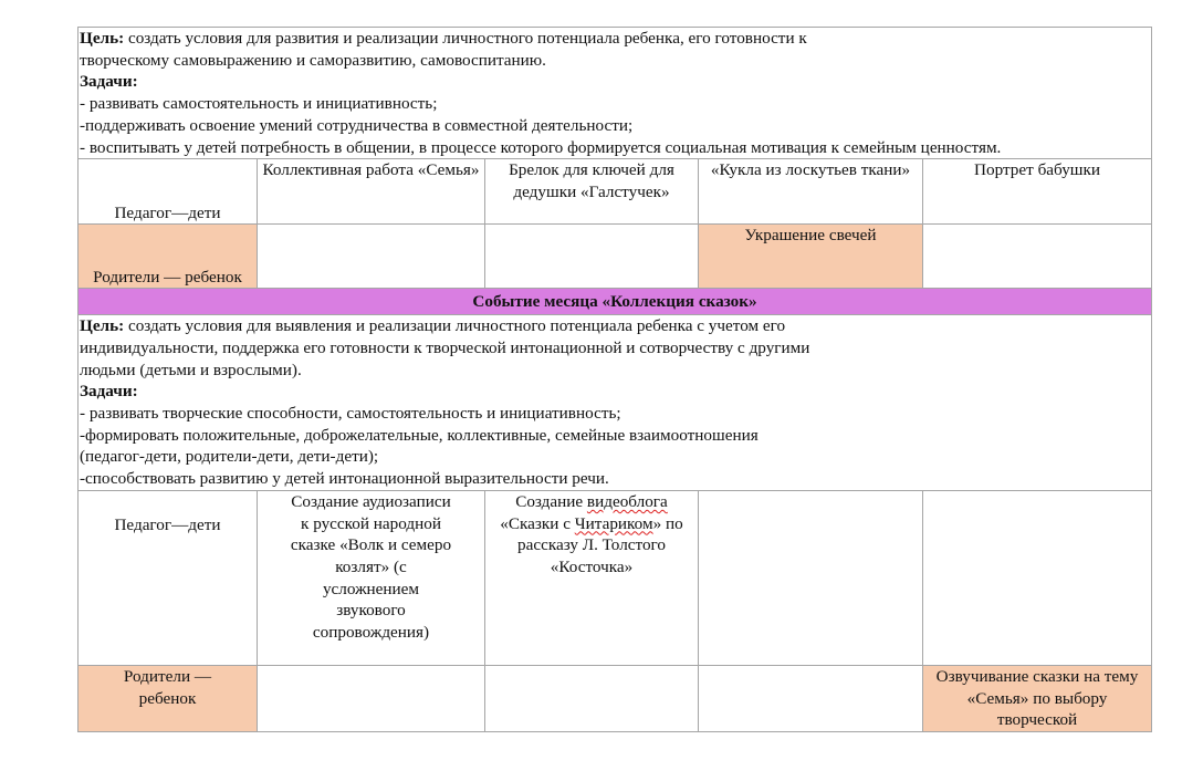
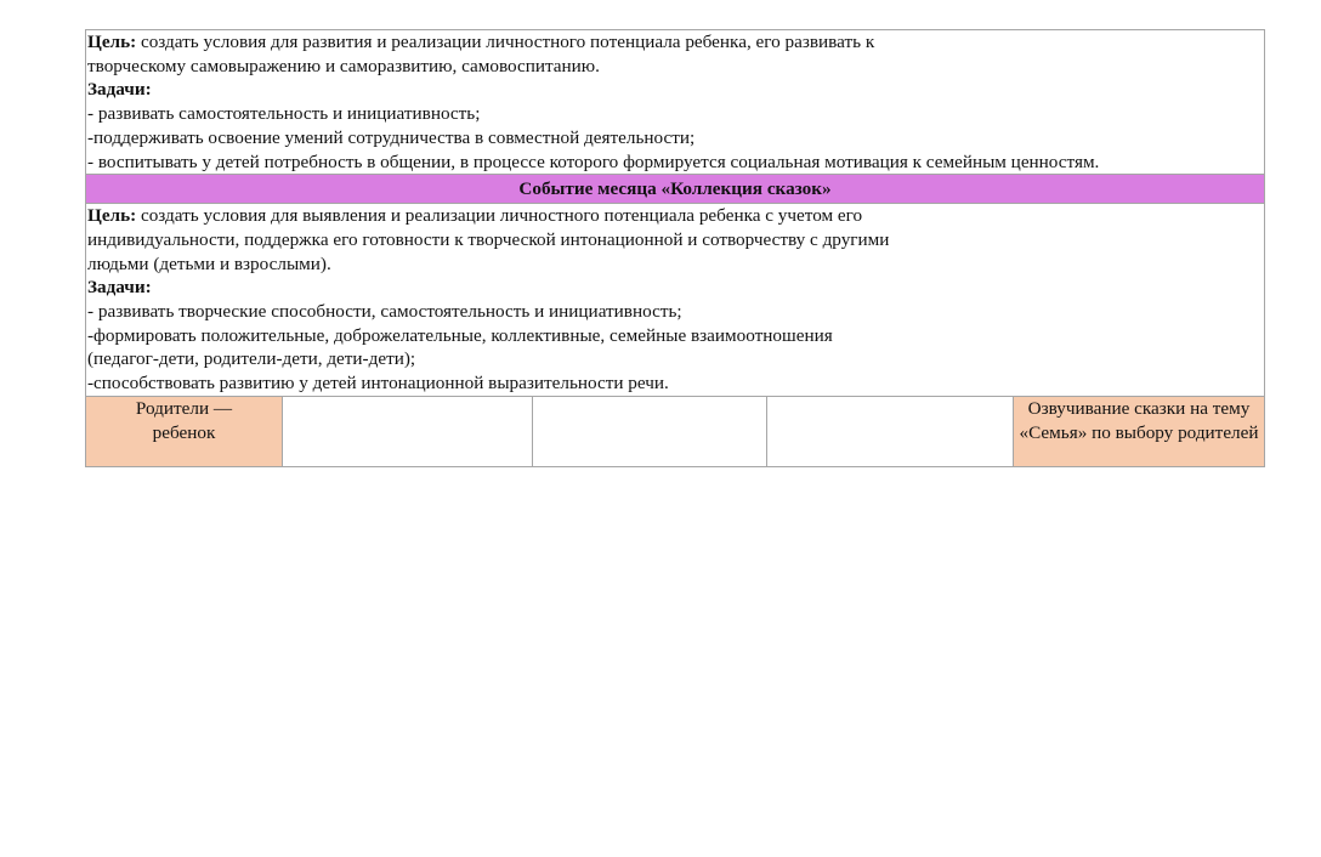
- Цель: создать условия для развития и реализации личностного потенциала ребенка, его готовности к творческому самовыражению и саморазвитию, самовоспитанию. Задачи: - развивать самостоятельность и инициативность; -поддерживать освоение умений сотрудничества в совместной деятельности; - воспитывать у детей потребность в общении, в процессе которого формируется социальная мотивация к семейным ценностям.
+ Цель: создать условия для развития и реализации личностного потенциала ребенка, его развивать к творческому самовыражению и саморазвитию, самовоспитанию. Задачи: - развивать самостоятельность и инициативность; -поддерживать освоение умений сотрудничества в совместной деятельности; - воспитывать у детей потребность в общении, в процессе которого формируется социальная мотивация к семейным ценностям.
- Педагог—дети	Коллективная работа «Семья»	Брелок для ключей для дедушки «Галстучек»	«Кукла из лоскутьев ткани»	Портрет бабушки
- Родители — ребенок			Украшение свечей
  Событие месяца «Коллекция сказок»
  Цель: создать условия для выявления и реализации личностного потенциала ребенка с учетом его индивидуальности, поддержка его готовности к творческой интонационной и сотворчеству с другими людьми (детьми и взрослыми). Задачи: - развивать творческие способности, самостоятельность и инициативность; -формировать положительные, доброжелательные, коллективные, семейные взаимоотношения (педагог-дети, родители-дети, дети-дети); -способствовать развитию у детей интонационной выразительности речи.
- Педагог—дети	Создание аудиозаписи к русской народной сказке «Волк и семеро козлят» (с усложнением звукового сопровождения)	Создание видеоблога «Сказки с Читариком» по рассказу Л. Толстого «Косточка»
- Родители — ребенок				Озвучивание сказки на тему «Семья» по выбору творческой
+ Родители — ребенок				Озвучивание сказки на тему «Семья» по выбору родителей
